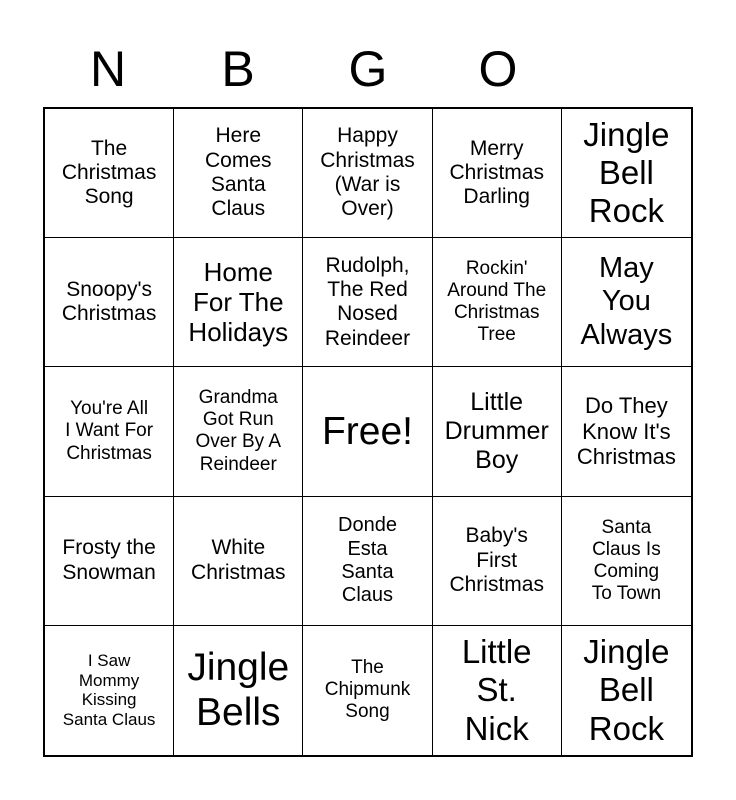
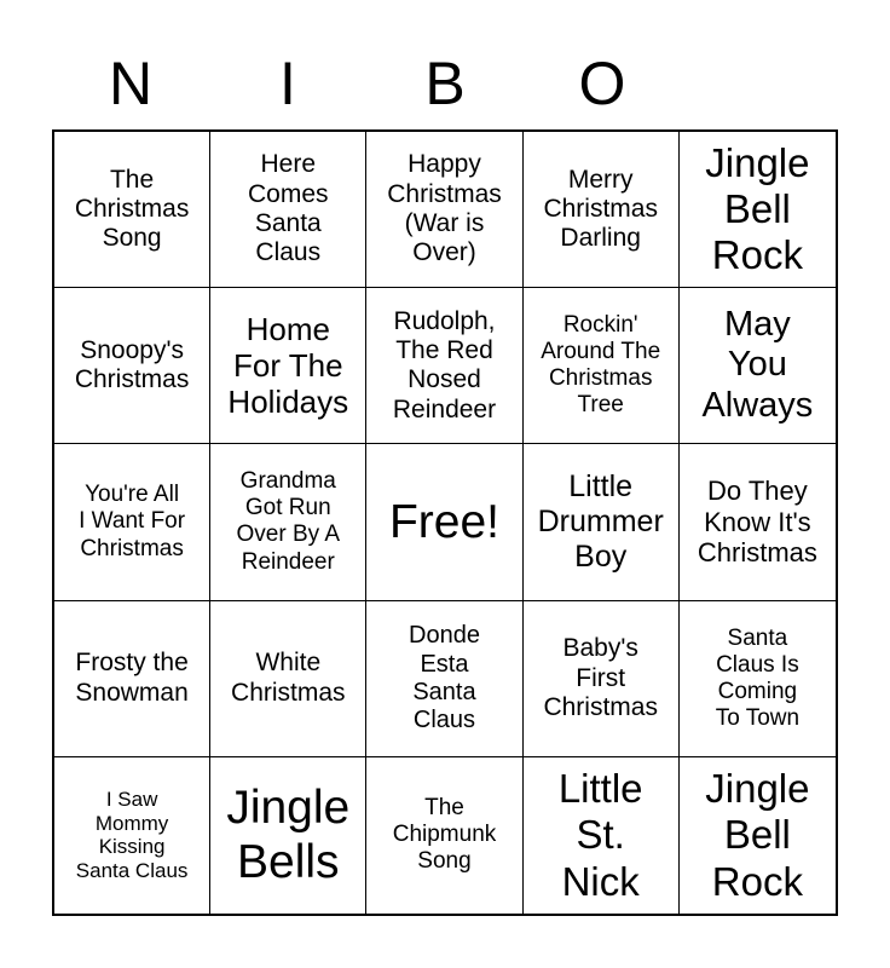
  N
+ I
  B
- G
  O
  The
  Christmas
  Song
  Here
  Comes
  Santa
  Claus
  Happy
  Christmas
  (War is
  Over)
  Merry
  Christmas
  Darling
  Jingle
  Bell
  Rock
  Snoopy's
  Christmas
  Home
  For The
  Holidays
  Rudolph,
  The Red
  Nosed
  Reindeer
  Rockin'
  Around The
  Christmas
  Tree
  May
  You
  Always
  You're All
  I Want For
  Christmas
  Grandma
  Got Run
  Over By A
  Reindeer
  Free!
  Little
  Drummer
  Boy
  Do They
  Know It's
  Christmas
  Frosty the
  Snowman
  White
  Christmas
  Donde
  Esta
  Santa
  Claus
  Baby's
  First
  Christmas
  Santa
  Claus Is
  Coming
  To Town
  I Saw
  Mommy
  Kissing
  Santa Claus
  Jingle
  Bells
  The
  Chipmunk
  Song
  Little
  St.
  Nick
  Jingle
  Bell
  Rock
